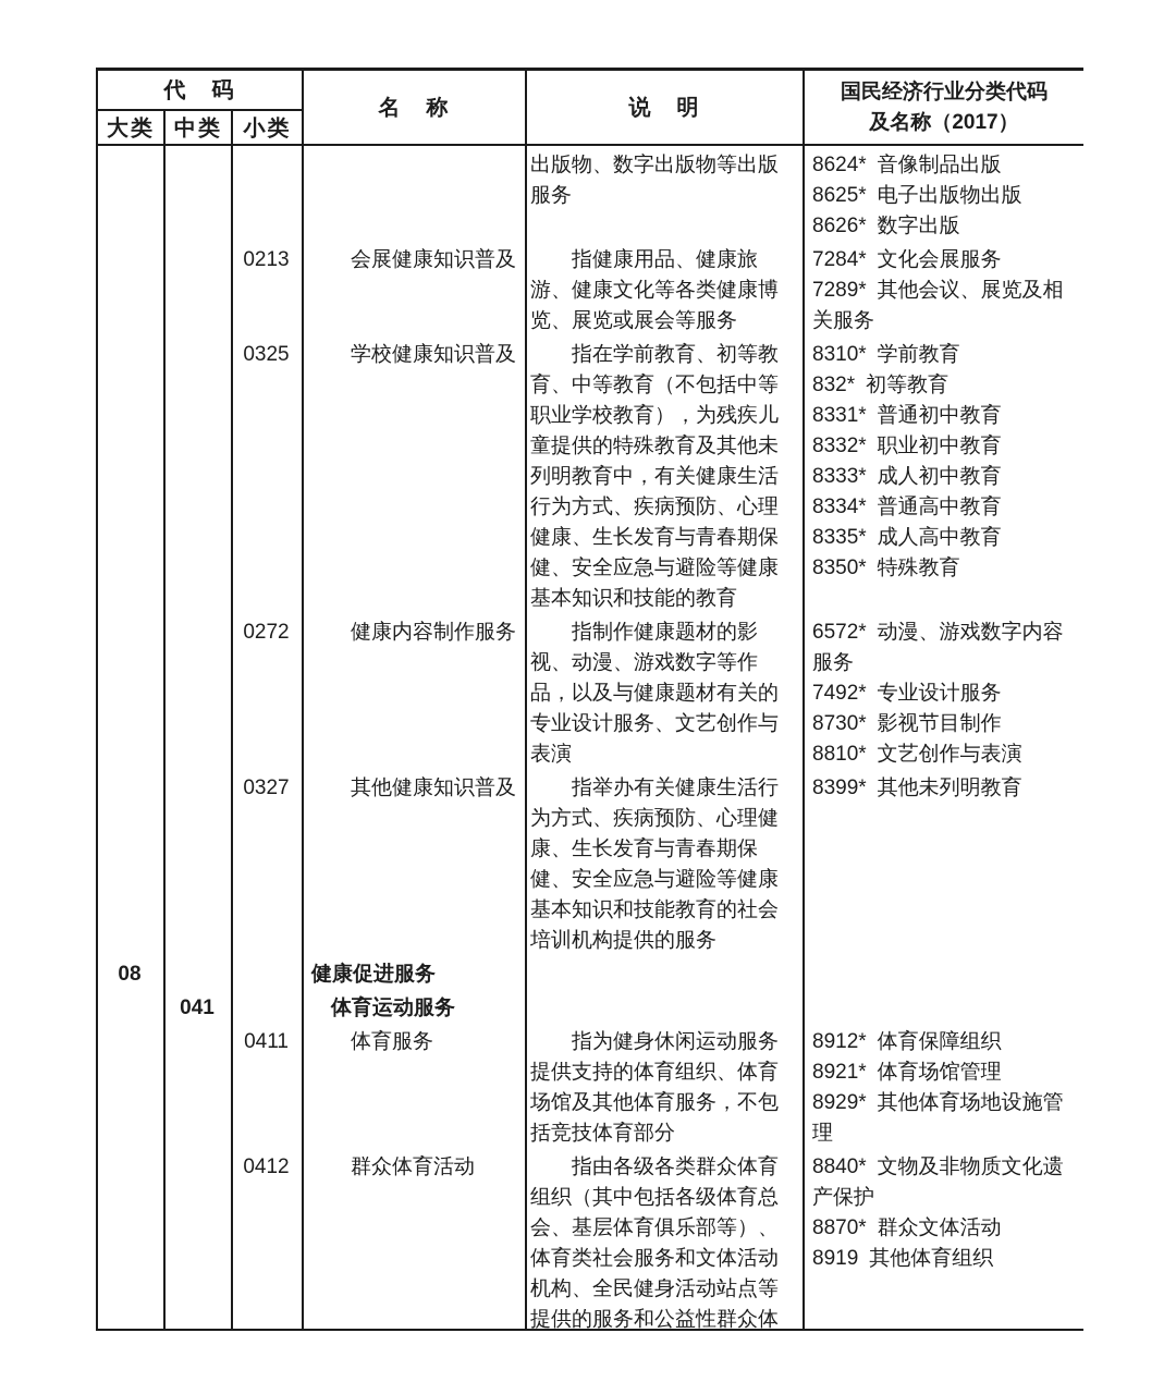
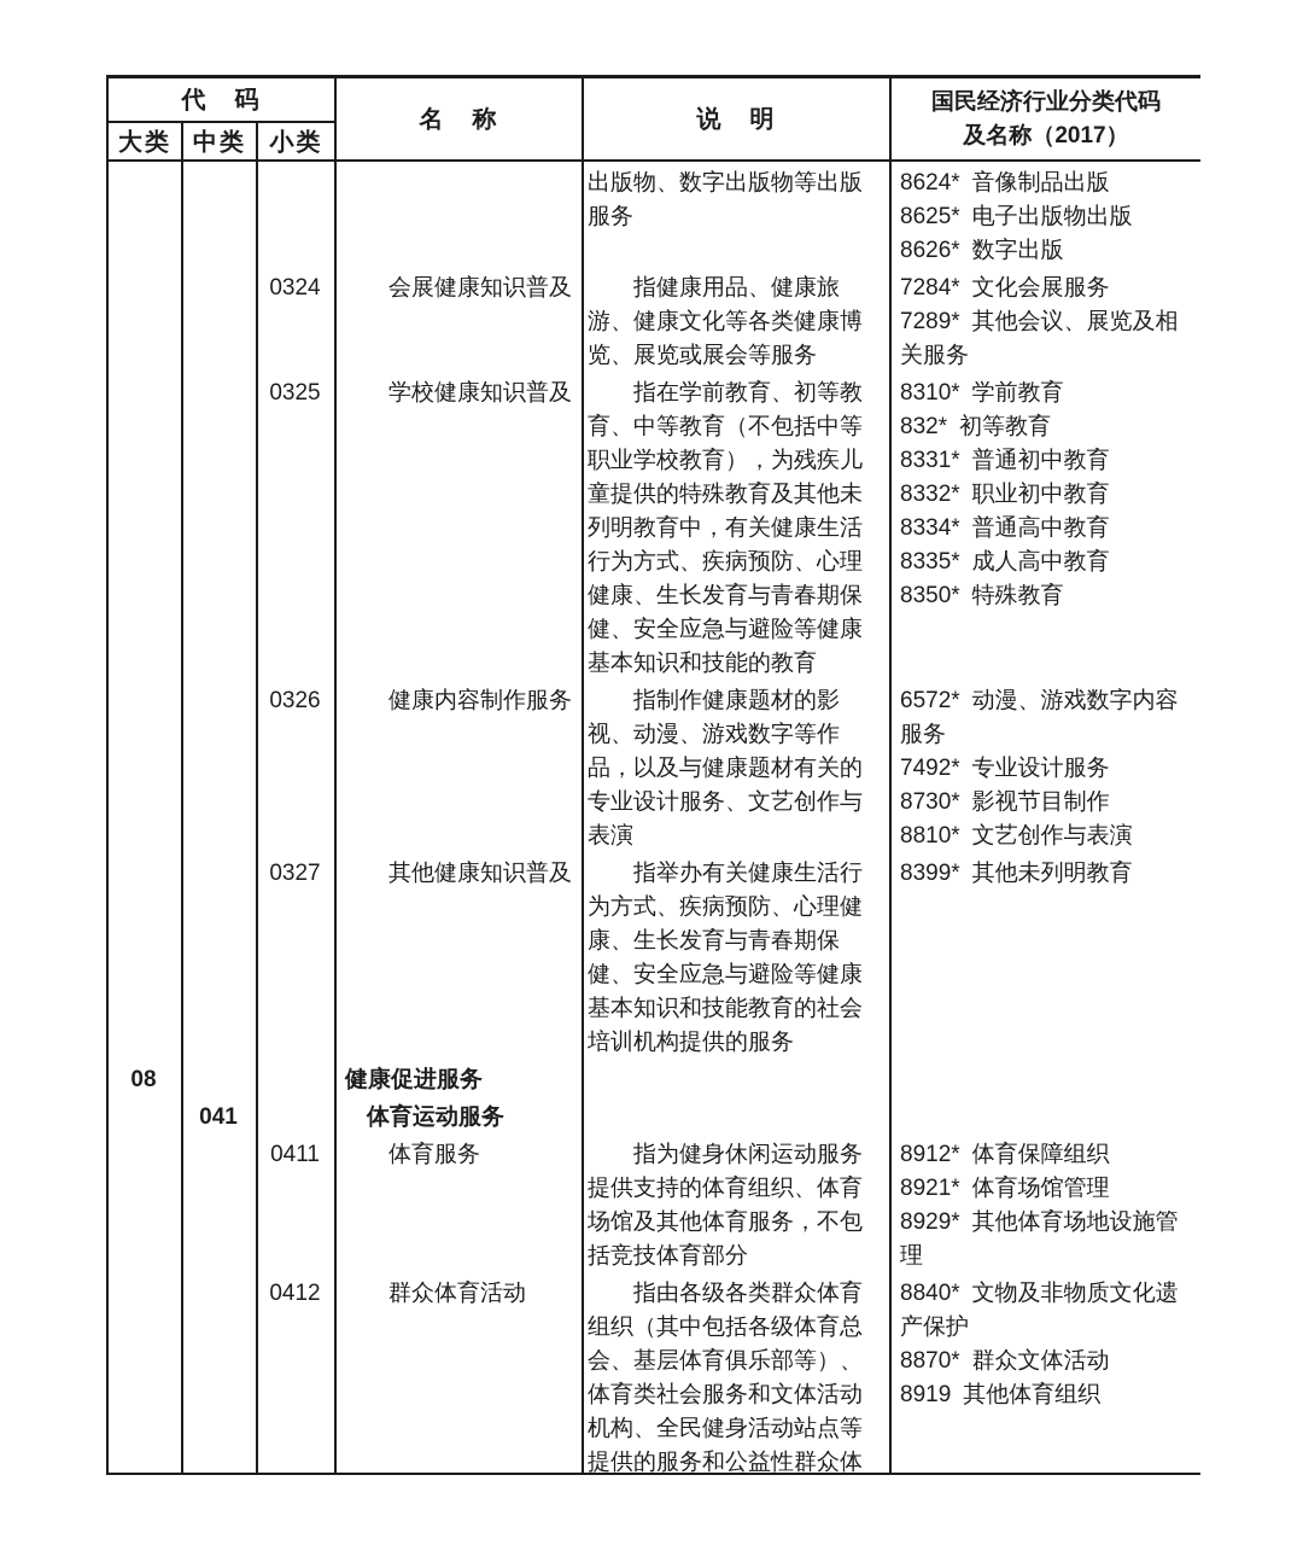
  代 码
  大类
  中类
  小类
  名 称
  说 明
  国民经济行业分类代码
  及名称（2017）
  出版物、数字出版物等出版服务
  8624* 音像制品出版
  8625* 电子出版物出版
  8626* 数字出版
- 0213
+ 0324
  会展健康知识普及
  指健康用品、健康旅游、健康文化等各类健康博览、展览或展会等服务
  7284* 文化会展服务
  7289* 其他会议、展览及相关服务
  0325
  学校健康知识普及
  指在学前教育、初等教育、中等教育（不包括中等职业学校教育），为残疾儿童提供的特殊教育及其他未列明教育中，有关健康生活行为方式、疾病预防、心理健康、生长发育与青春期保健、安全应急与避险等健康基本知识和技能的教育
  8310* 学前教育
  832* 初等教育
  8331* 普通初中教育
  8332* 职业初中教育
- 8333* 成人初中教育
  8334* 普通高中教育
  8335* 成人高中教育
  8350* 特殊教育
- 0272
+ 0326
  健康内容制作服务
  指制作健康题材的影视、动漫、游戏数字等作品，以及与健康题材有关的专业设计服务、文艺创作与表演
  6572* 动漫、游戏数字内容服务
  7492* 专业设计服务
  8730* 影视节目制作
  8810* 文艺创作与表演
  0327
  其他健康知识普及
  指举办有关健康生活行为方式、疾病预防、心理健康、生长发育与青春期保健、安全应急与避险等健康基本知识和技能教育的社会培训机构提供的服务
  8399* 其他未列明教育
  08
  健康促进服务
  041
  体育运动服务
  0411
  体育服务
  指为健身休闲运动服务提供支持的体育组织、体育场馆及其他体育服务，不包括竞技体育部分
  8912* 体育保障组织
  8921* 体育场馆管理
  8929* 其他体育场地设施管理
  0412
  群众体育活动
  8840* 文物及非物质文化遗产保护
  8870* 群众文体活动
  8919 其他体育组织
